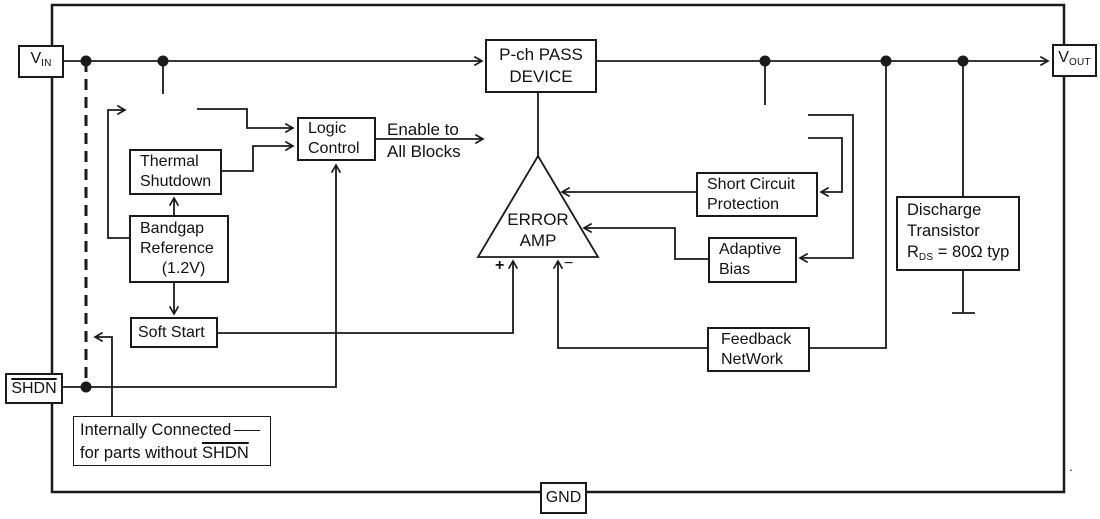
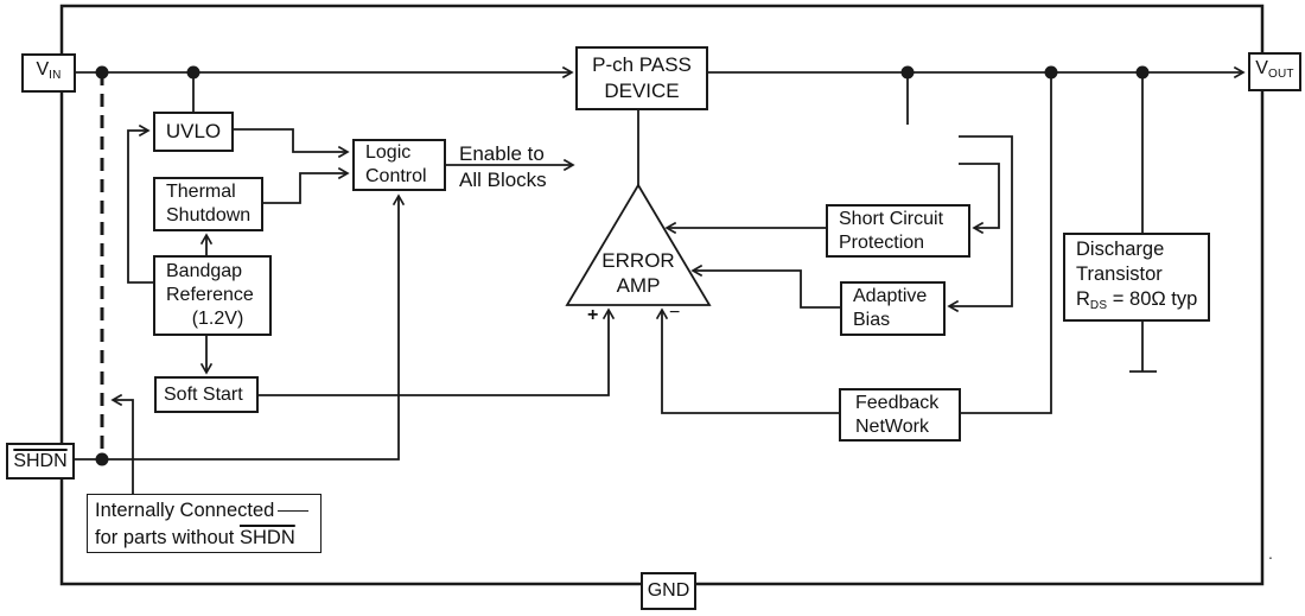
  VIN
  VOUT
  SHDN
  GND
+ UVLO
  Thermal
  Shutdown
  Bandgap
  Reference
  (1.2V)
  Soft Start
  Logic
  Control
  P-ch PASS
  DEVICE
  Short Circuit
  Protection
  Adaptive
  Bias
  Feedback
  NetWork
  Discharge
  Transistor
  RDS = 80Ω typ
  ERROR
  AMP
  +
  −
  Enable to
  All Blocks
  Internally Connected
  for parts without SHDN
  .
